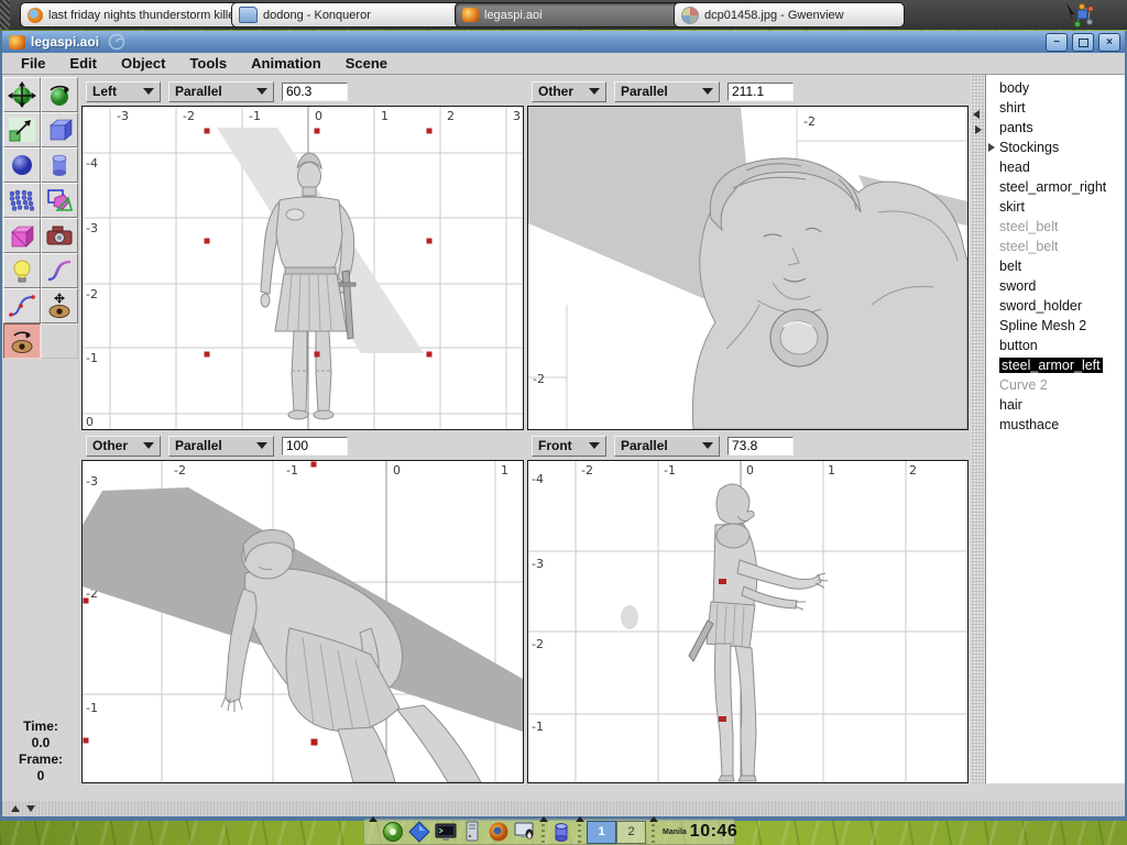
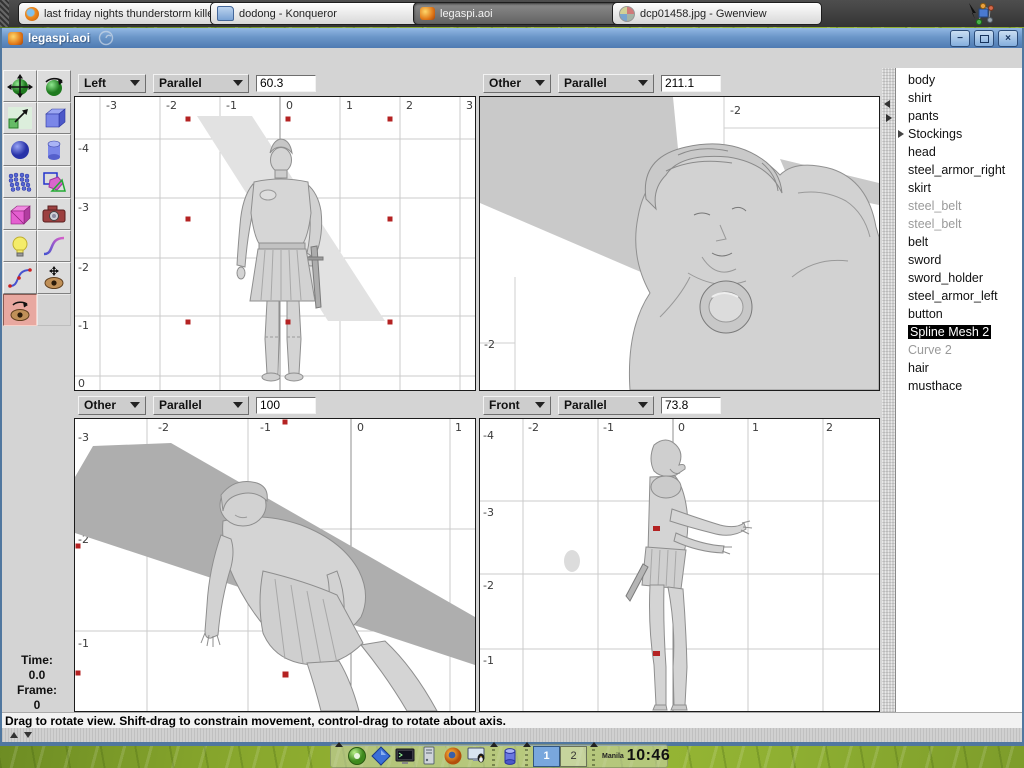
  last friday nights thunderstorm kill
  dodong - Konqueror
  legaspi.aoi
  dcp01458.jpg - Gwenview
  legaspi.aoi
  −
  ×
- File
- Edit
- Object
- Tools
- Animation
- Scene
  Time:
  0.0
  Frame:
  0
  Left
  Parallel
  60.3
  Other
  Parallel
  211.1
  Other
  Parallel
  100
  Front
  Parallel
  73.8
  -3
  -2
  -1
  0
  1
  2
  3
  -4
  -3
  -2
  -1
  0
  -2
  -2
  -2
  -1
  0
  1
  -3
  -2
  -1
  -2
  -1
  0
  1
  2
  -4
  -3
  -2
  -1
  body
  shirt
  pants
  Stockings
  head
  steel_armor_right
  skirt
  steel_belt
  steel_belt
  belt
  sword
  sword_holder
- Spline Mesh 2
+ steel_armor_left
  button
- steel_armor_left
+ Spline Mesh 2
  Curve 2
  hair
  musthace
+ Drag to rotate view. Shift-drag to constrain movement, control-drag to rotate about axis.
  1
  2
  10:46
